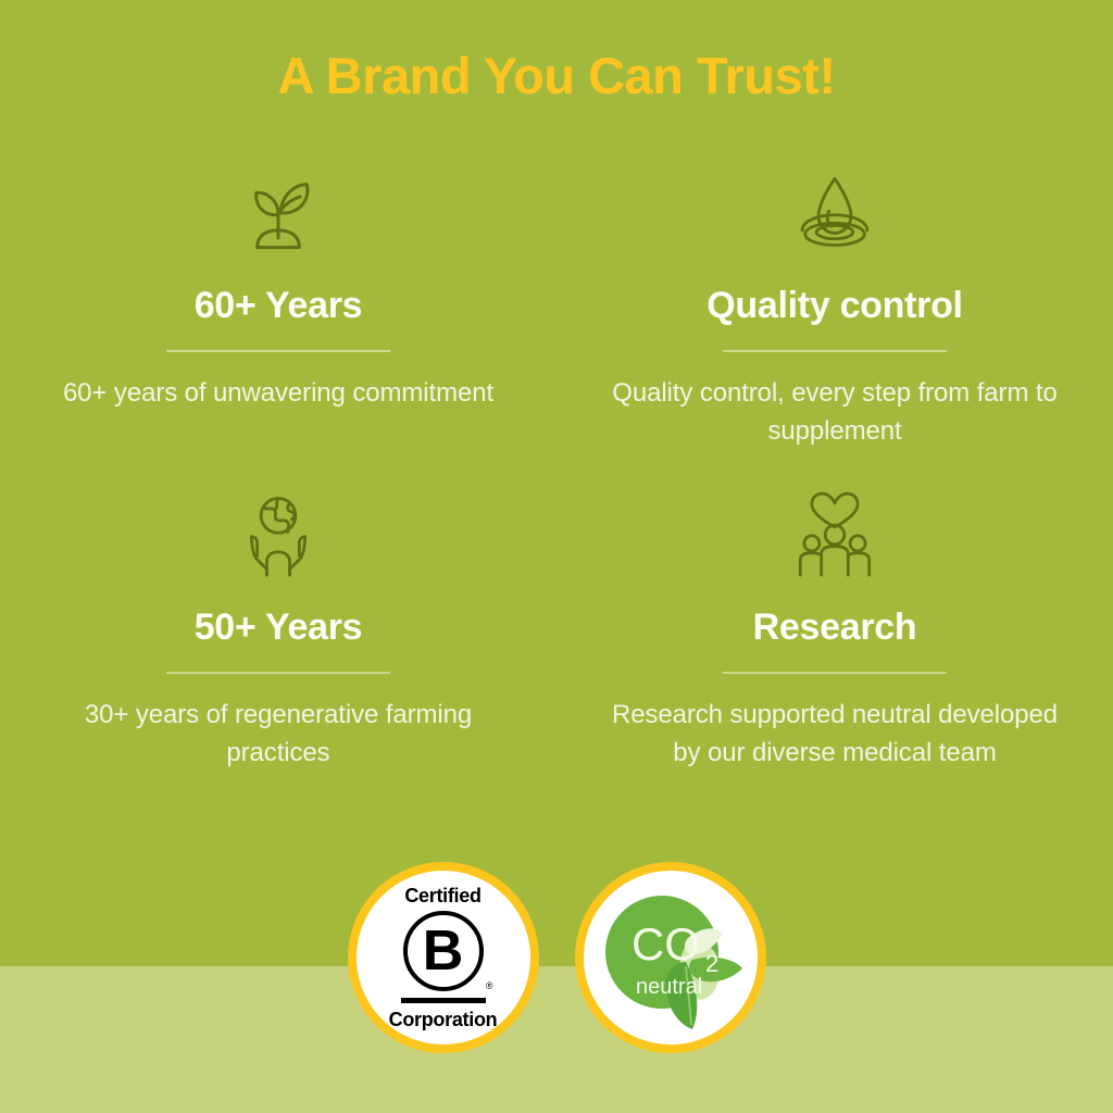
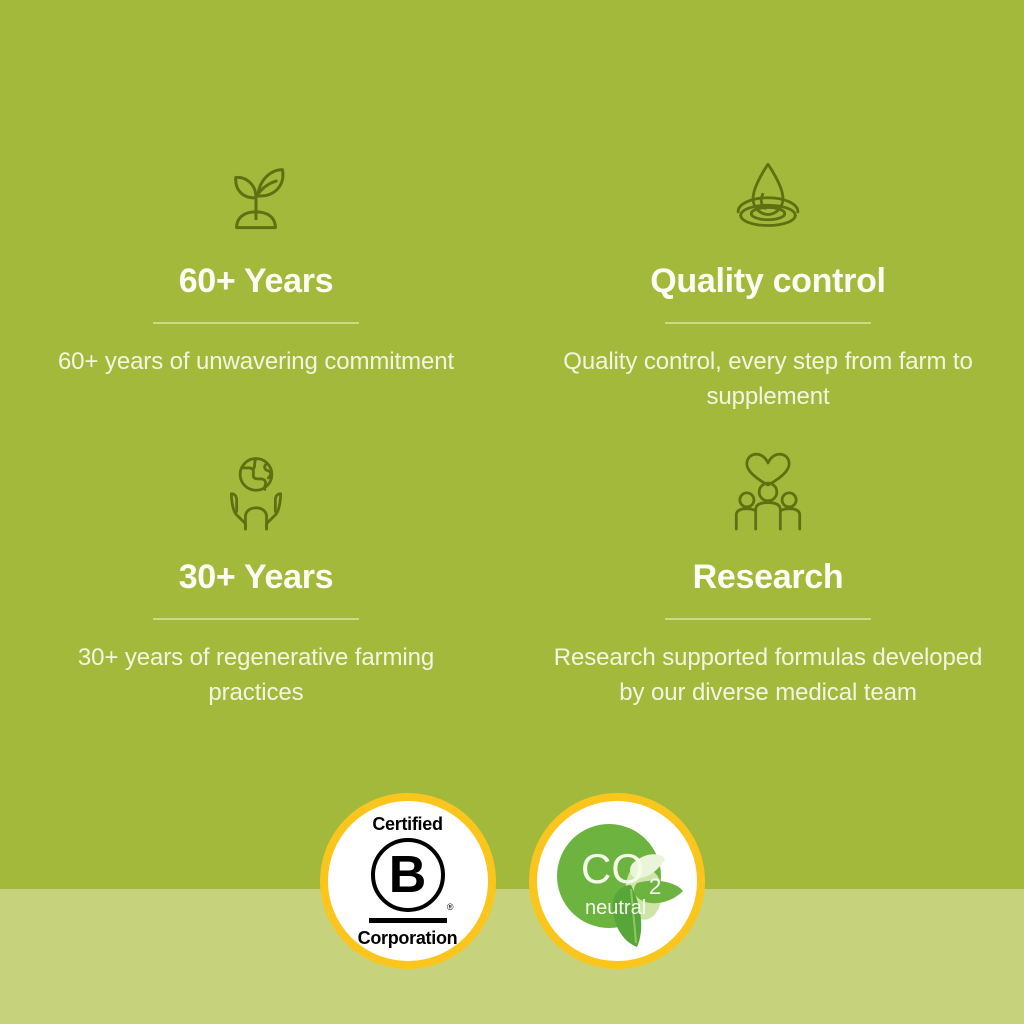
- A Brand You Can Trust!
  60+ Years
  60+ years of unwavering commitment
  Quality control
  Quality control, every step from farm to supplement
- 50+ Years
+ 30+ Years
  30+ years of regenerative farming practices
  Research
- Research supported neutral developed by our diverse medical team
+ Research supported formulas developed by our diverse medical team
  Certified
  B
  ®
  Corporation
  CO
  2
  neutral
